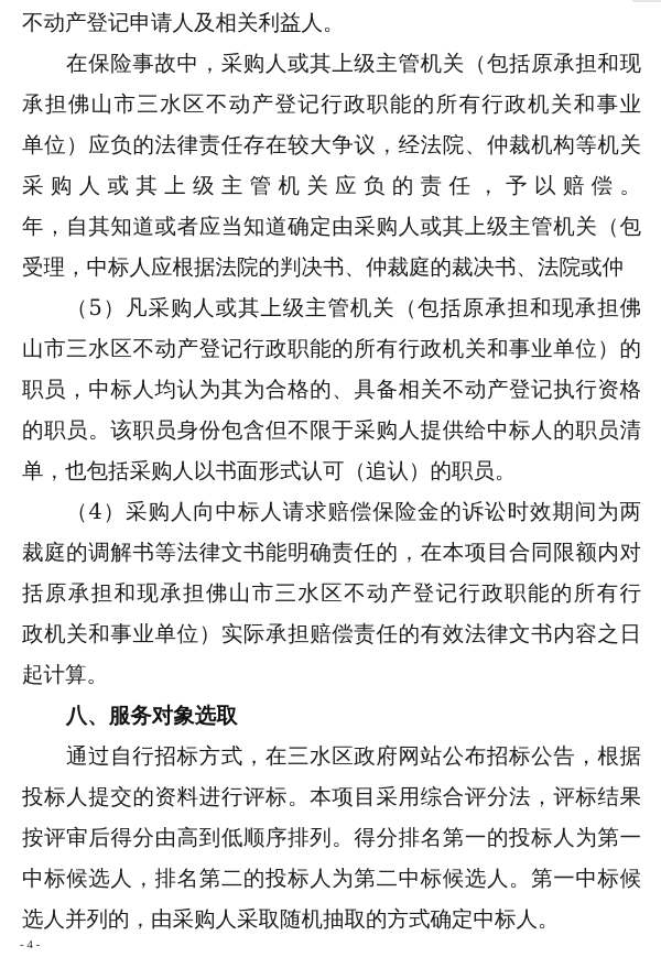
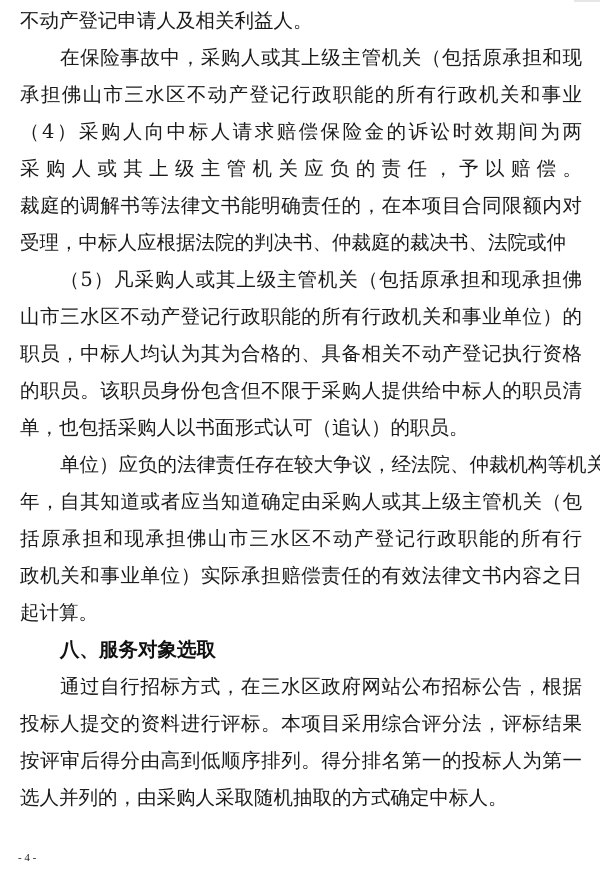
  不动产登记申请人及相关利益人。
  在保险事故中，采购人或其上级主管机关（包括原承担和现
  承担佛山市三水区不动产登记行政职能的所有行政机关和事业
- 单位）应负的法律责任存在较大争议，经法院、仲裁机构等机关
+ （4）采购人向中标人请求赔偿保险金的诉讼时效期间为两
  采购人或其上级主管机关应负的责任，予以赔偿。
- 年，自其知道或者应当知道确定由采购人或其上级主管机关（包
+ 裁庭的调解书等法律文书能明确责任的，在本项目合同限额内对
  受理，中标人应根据法院的判决书、仲裁庭的裁决书、法院或仲
  （5）凡采购人或其上级主管机关（包括原承担和现承担佛
  山市三水区不动产登记行政职能的所有行政机关和事业单位）的
  职员，中标人均认为其为合格的、具备相关不动产登记执行资格
  的职员。该职员身份包含但不限于采购人提供给中标人的职员清
  单，也包括采购人以书面形式认可（追认）的职员。
- （4）采购人向中标人请求赔偿保险金的诉讼时效期间为两
+ 单位）应负的法律责任存在较大争议，经法院、仲裁机构等机关
- 裁庭的调解书等法律文书能明确责任的，在本项目合同限额内对
+ 年，自其知道或者应当知道确定由采购人或其上级主管机关（包
  括原承担和现承担佛山市三水区不动产登记行政职能的所有行
  政机关和事业单位）实际承担赔偿责任的有效法律文书内容之日
  起计算。
  八、服务对象选取
  通过自行招标方式，在三水区政府网站公布招标公告，根据
  投标人提交的资料进行评标。本项目采用综合评分法，评标结果
  按评审后得分由高到低顺序排列。得分排名第一的投标人为第一
- 中标候选人，排名第二的投标人为第二中标候选人。第一中标候
  选人并列的，由采购人采取随机抽取的方式确定中标人。
  - 4 -
